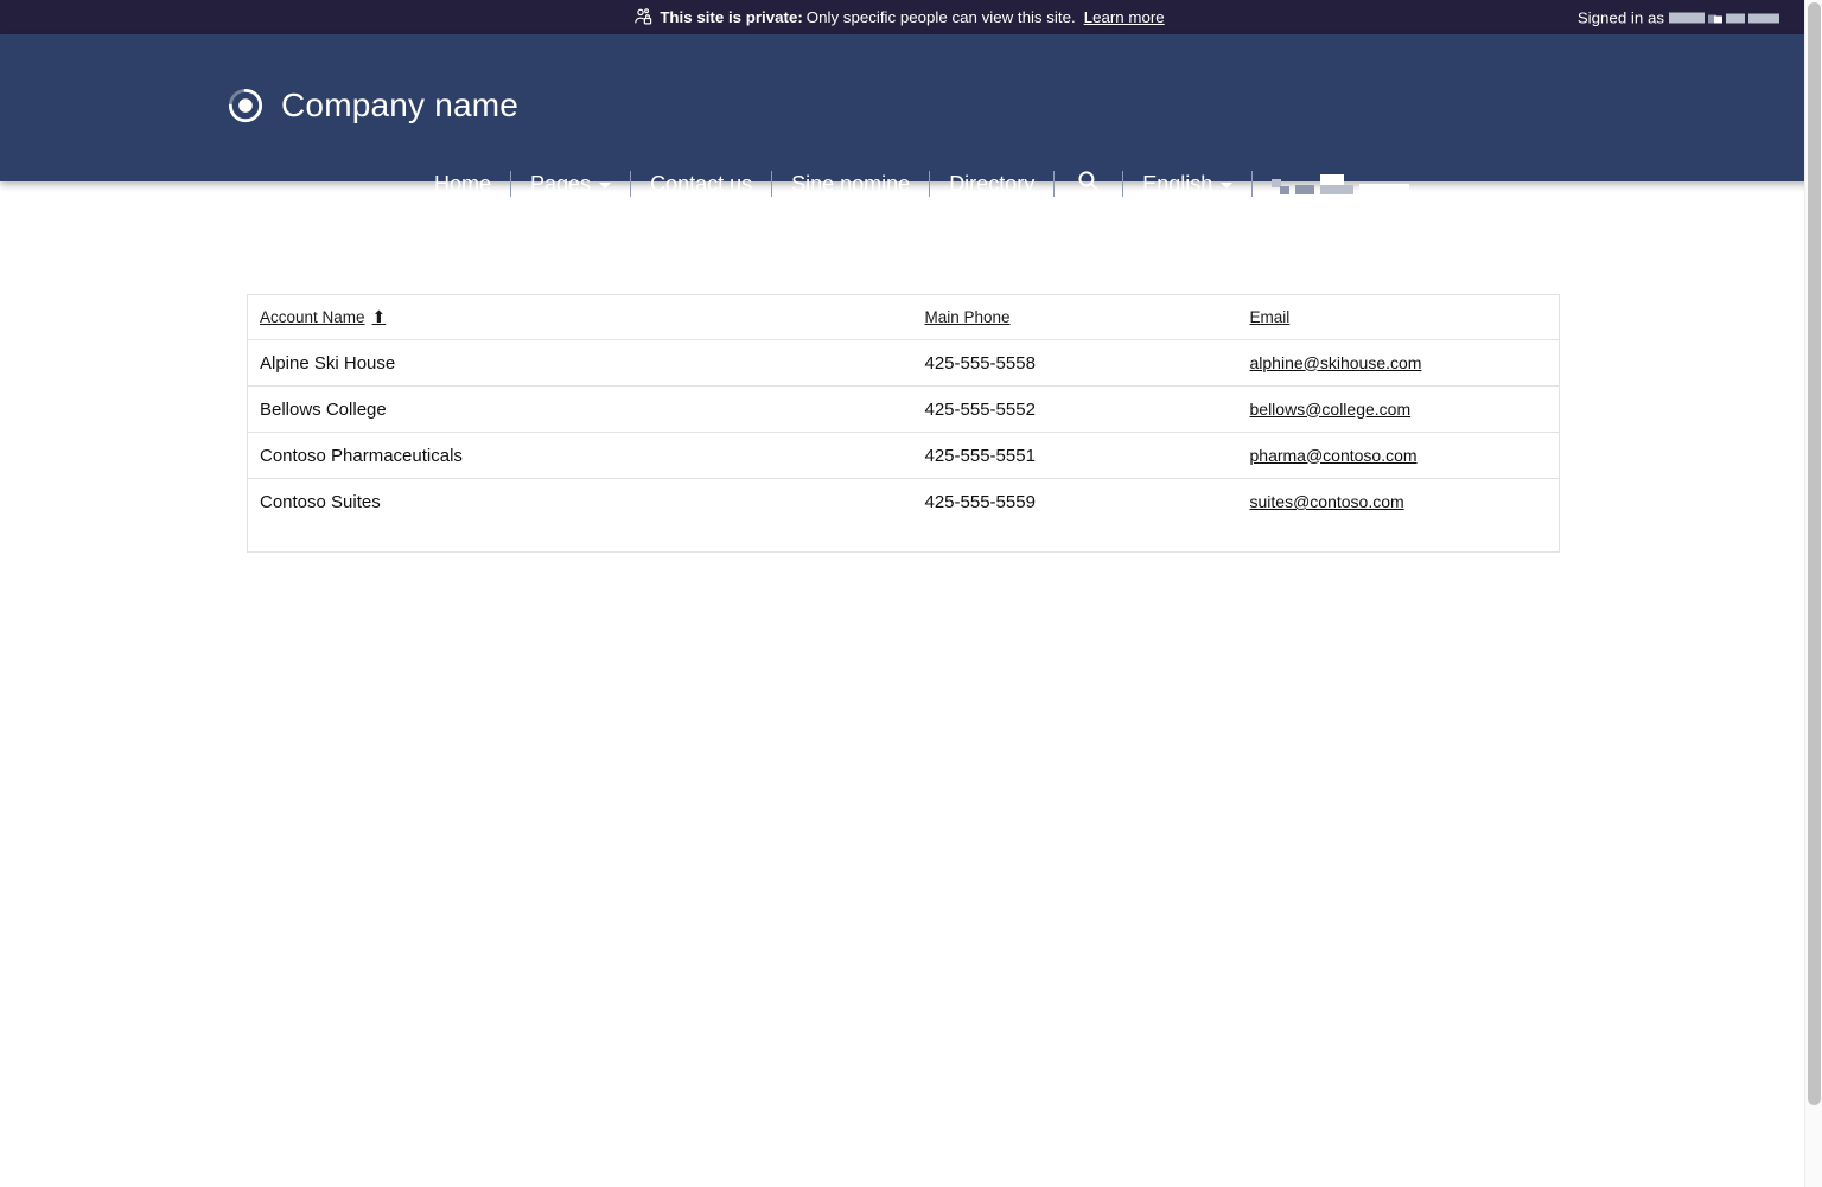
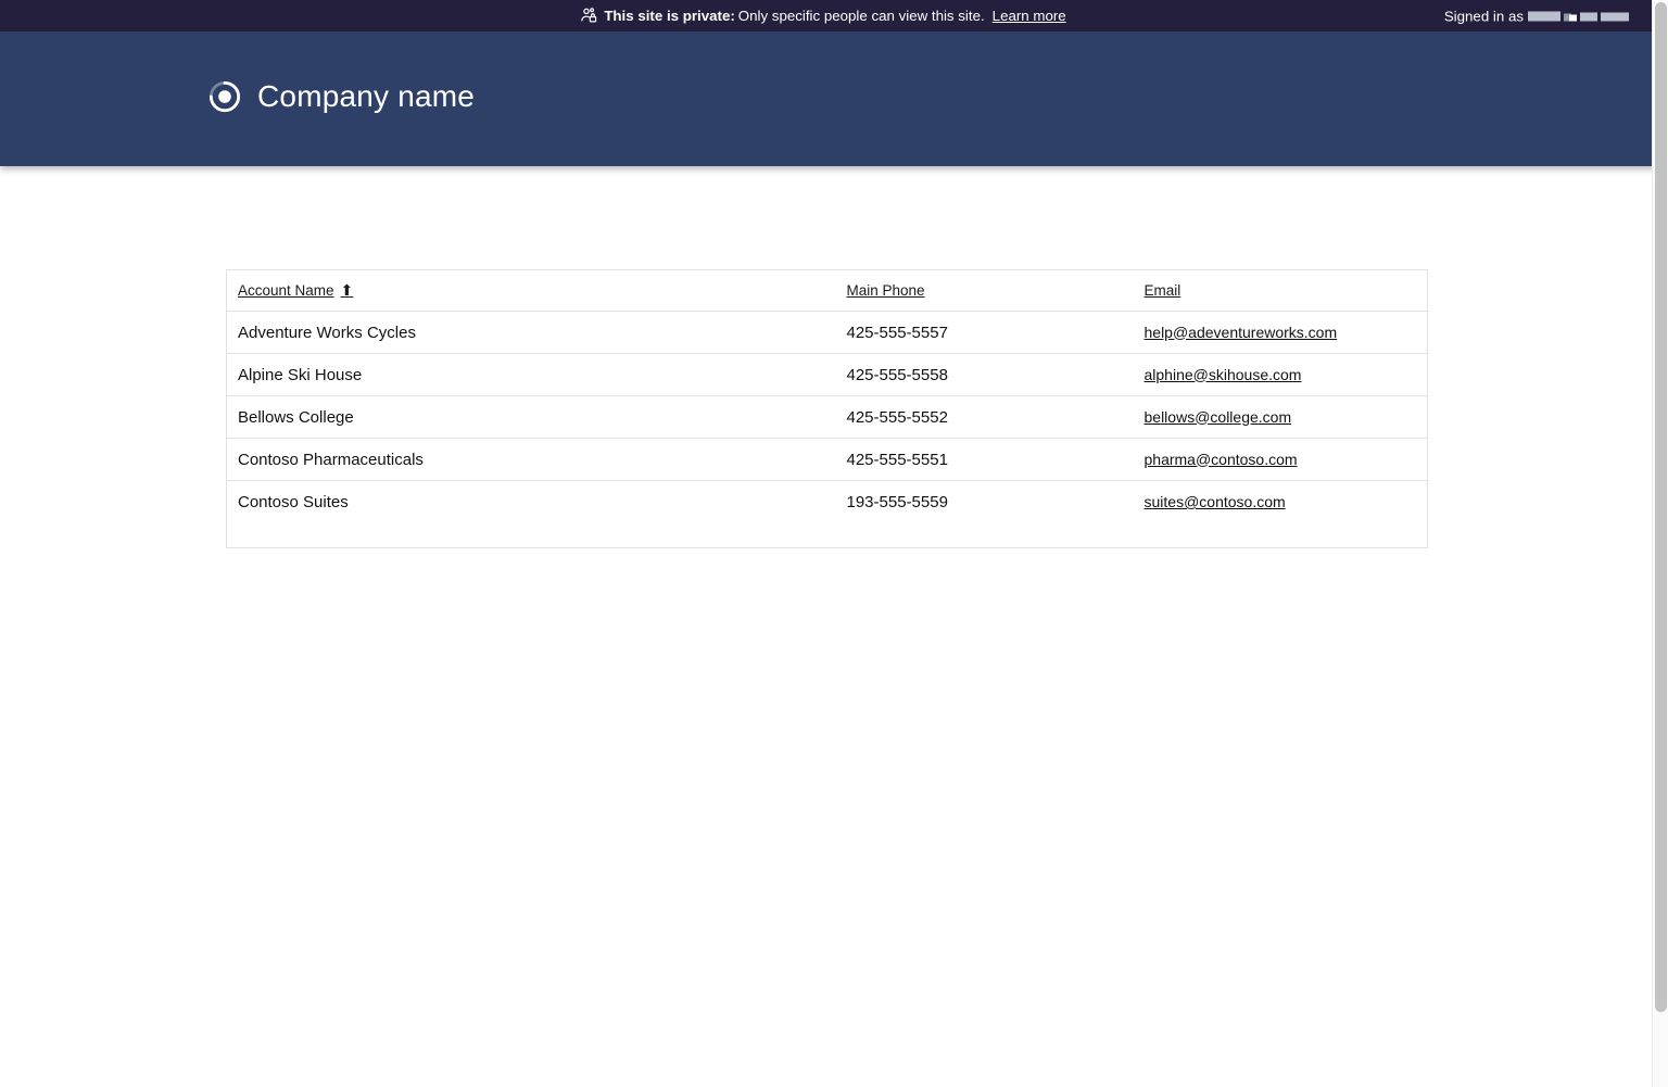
  This site is private:
  Only specific people can view this site.
  Learn more
  Signed in as
  Company name
- Home
- Pages
- Contact us
- Sine nomine
- Directory
- English
  Account Name ⬆	Main Phone	Email
+ Adventure Works Cycles	425-555-5557	help@adeventureworks.com
  Alpine Ski House	425-555-5558	alphine@skihouse.com
  Bellows College	425-555-5552	bellows@college.com
  Contoso Pharmaceuticals	425-555-5551	pharma@contoso.com
- Contoso Suites	425-555-5559	suites@contoso.com
+ Contoso Suites	193-555-5559	suites@contoso.com
